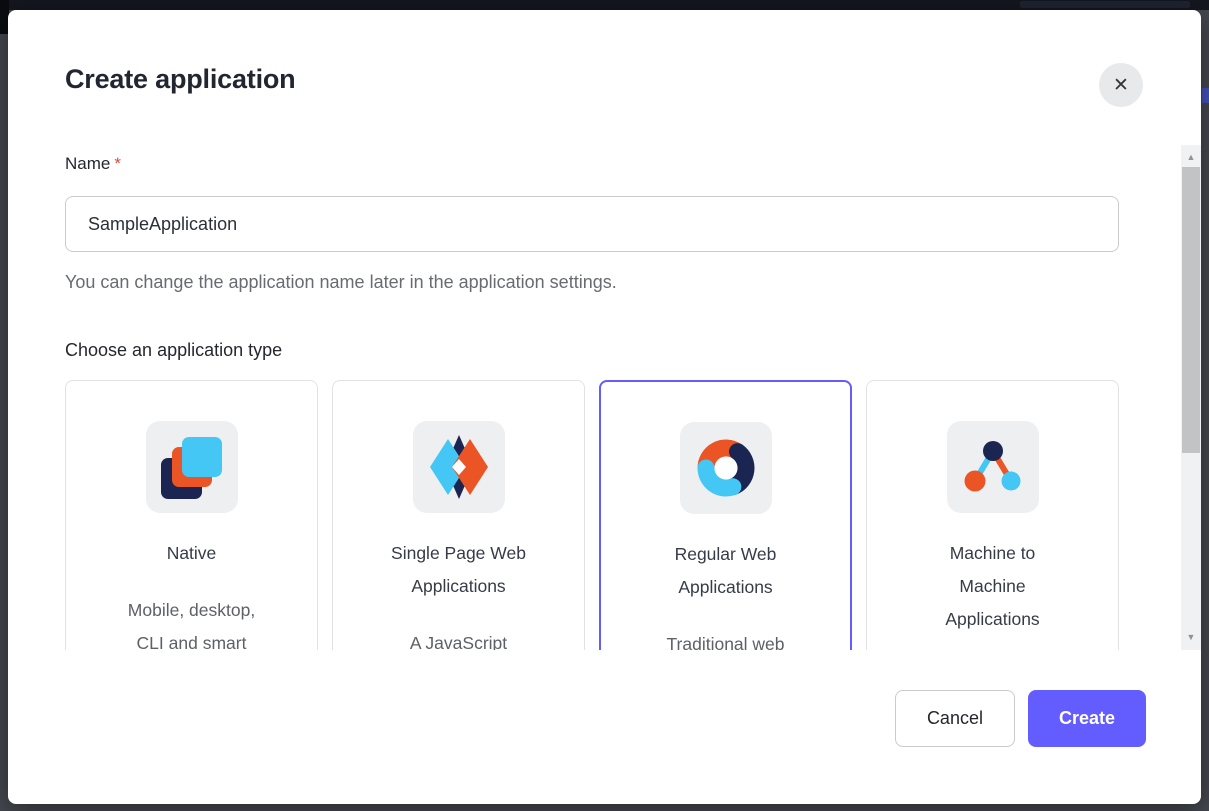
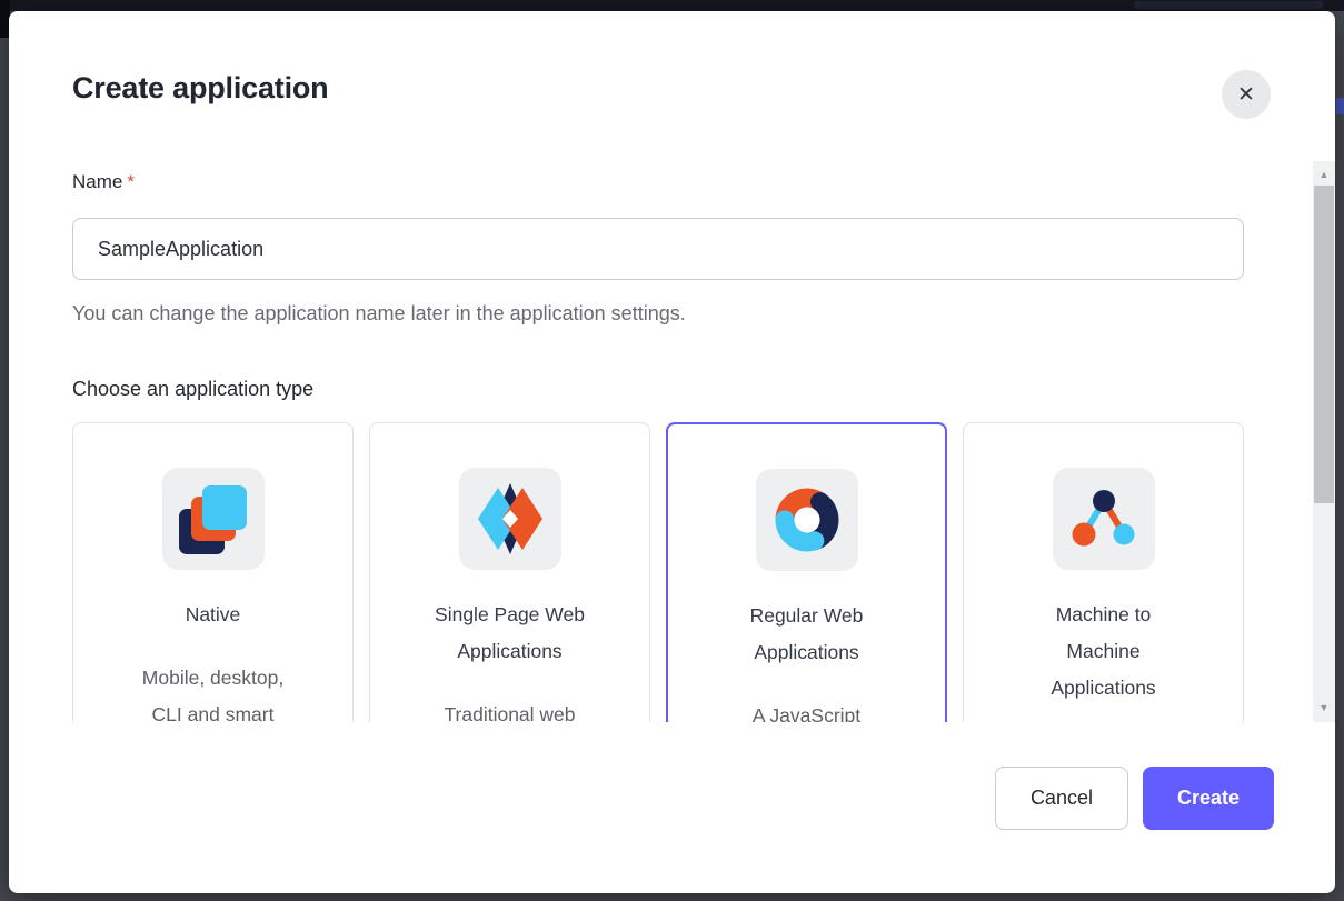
  Create application
  ✕
  Name *
  SampleApplication
  You can change the application name later in the application settings.
  Choose an application type
  Native
  Mobile, desktop,
  CLI and smart
  Single Page Web
  Applications
- A JavaScript
+ Traditional web
  Regular Web
  Applications
- Traditional web
+ A JavaScript
  Machine to
  Machine
  Applications
  ▲
  ▼
  Cancel
  Create
